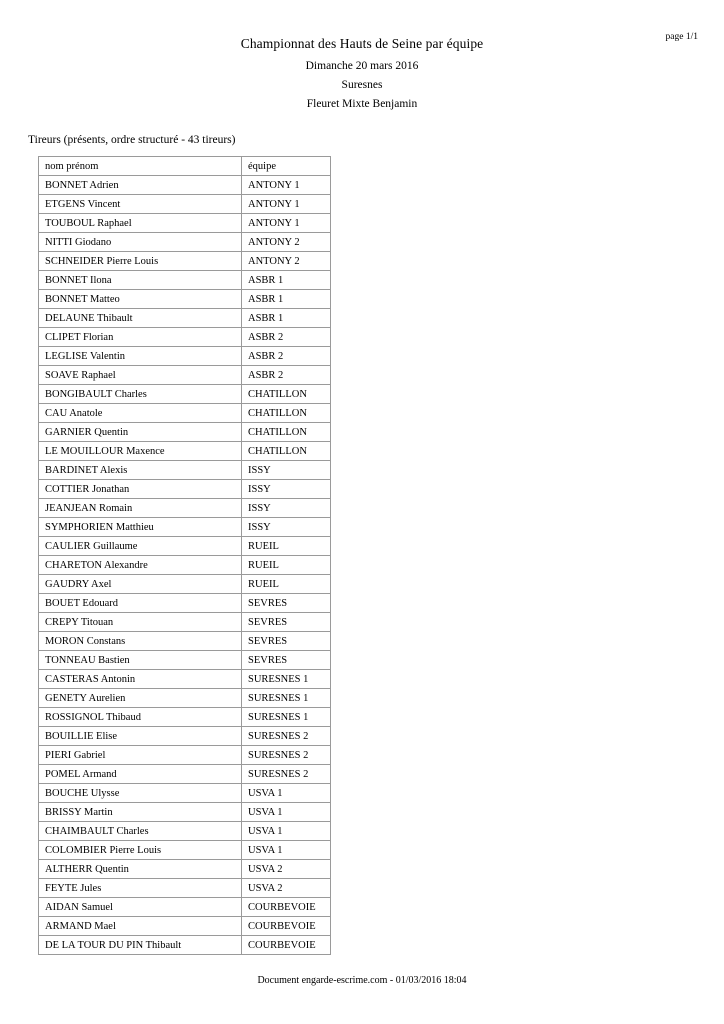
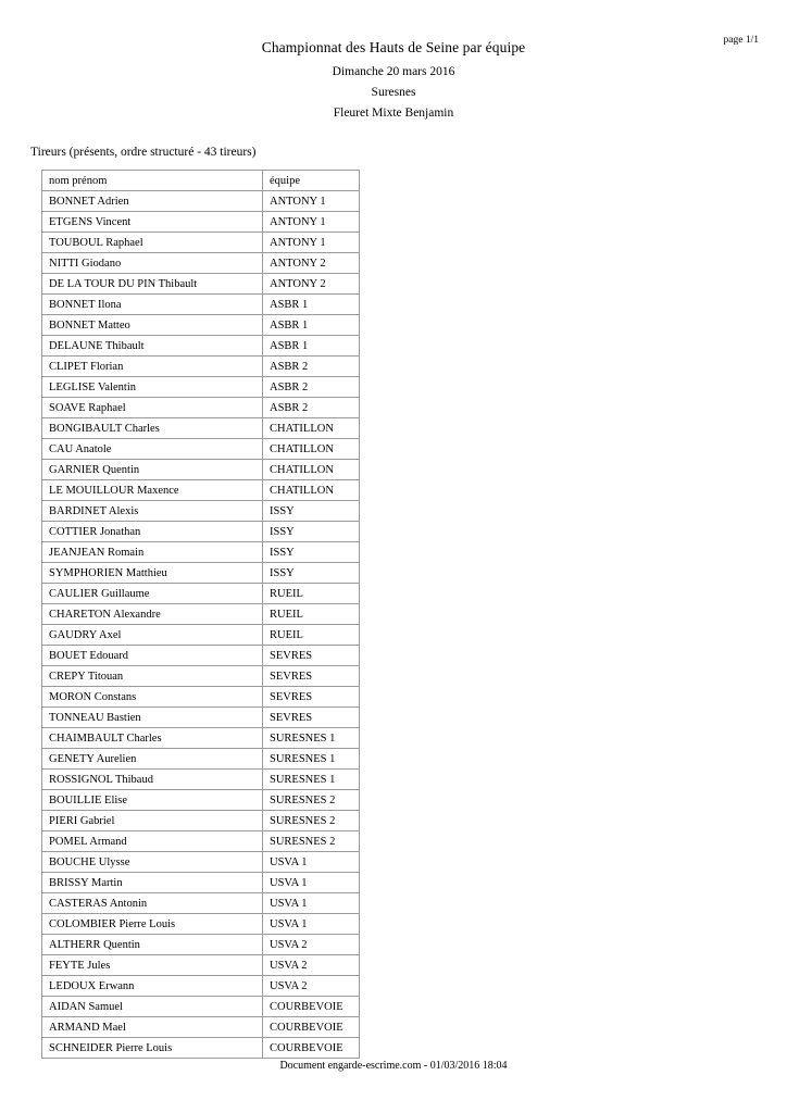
  page 1/1
  Championnat des Hauts de Seine par équipe
  Dimanche 20 mars 2016
  Suresnes
  Fleuret Mixte Benjamin
  Tireurs (présents, ordre structuré - 43 tireurs)
  nom prénom	équipe
  BONNET Adrien	ANTONY 1
  ETGENS Vincent	ANTONY 1
  TOUBOUL Raphael	ANTONY 1
  NITTI Giodano	ANTONY 2
- SCHNEIDER Pierre Louis	ANTONY 2
+ DE LA TOUR DU PIN Thibault	ANTONY 2
  BONNET Ilona	ASBR 1
  BONNET Matteo	ASBR 1
  DELAUNE Thibault	ASBR 1
  CLIPET Florian	ASBR 2
  LEGLISE Valentin	ASBR 2
  SOAVE Raphael	ASBR 2
  BONGIBAULT Charles	CHATILLON
  CAU Anatole	CHATILLON
  GARNIER Quentin	CHATILLON
  LE MOUILLOUR Maxence	CHATILLON
  BARDINET Alexis	ISSY
  COTTIER Jonathan	ISSY
  JEANJEAN Romain	ISSY
  SYMPHORIEN Matthieu	ISSY
  CAULIER Guillaume	RUEIL
  CHARETON Alexandre	RUEIL
  GAUDRY Axel	RUEIL
  BOUET Edouard	SEVRES
  CREPY Titouan	SEVRES
  MORON Constans	SEVRES
  TONNEAU Bastien	SEVRES
- CASTERAS Antonin	SURESNES 1
+ CHAIMBAULT Charles	SURESNES 1
  GENETY Aurelien	SURESNES 1
  ROSSIGNOL Thibaud	SURESNES 1
  BOUILLIE Elise	SURESNES 2
  PIERI Gabriel	SURESNES 2
  POMEL Armand	SURESNES 2
  BOUCHE Ulysse	USVA 1
  BRISSY Martin	USVA 1
- CHAIMBAULT Charles	USVA 1
+ CASTERAS Antonin	USVA 1
  COLOMBIER Pierre Louis	USVA 1
  ALTHERR Quentin	USVA 2
  FEYTE Jules	USVA 2
+ LEDOUX Erwann	USVA 2
  AIDAN Samuel	COURBEVOIE
  ARMAND Mael	COURBEVOIE
- DE LA TOUR DU PIN Thibault	COURBEVOIE
+ SCHNEIDER Pierre Louis	COURBEVOIE
  Document engarde-escrime.com - 01/03/2016 18:04
